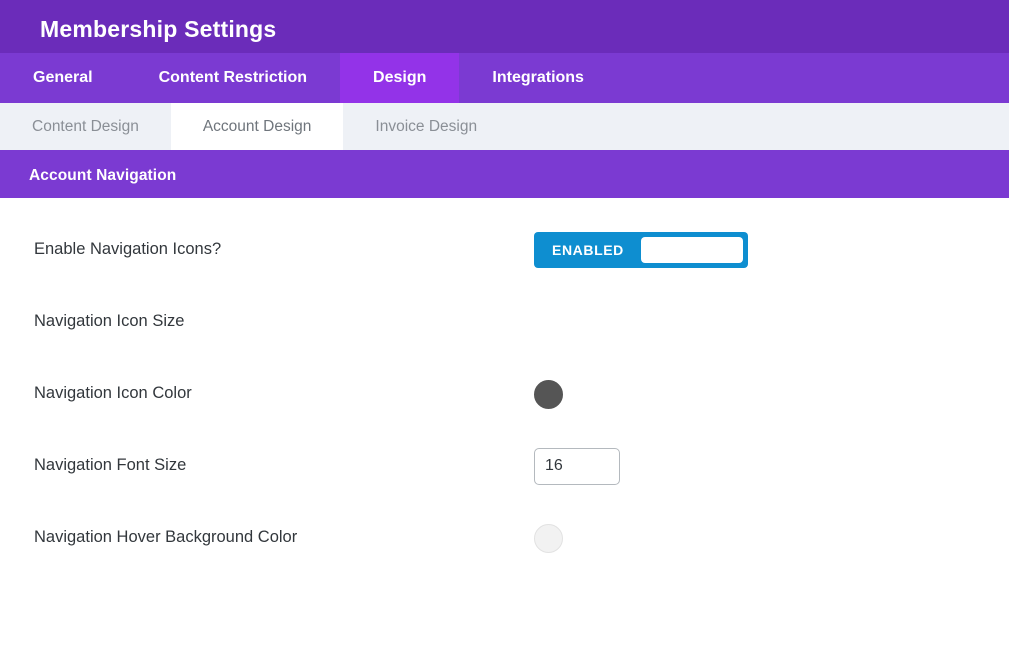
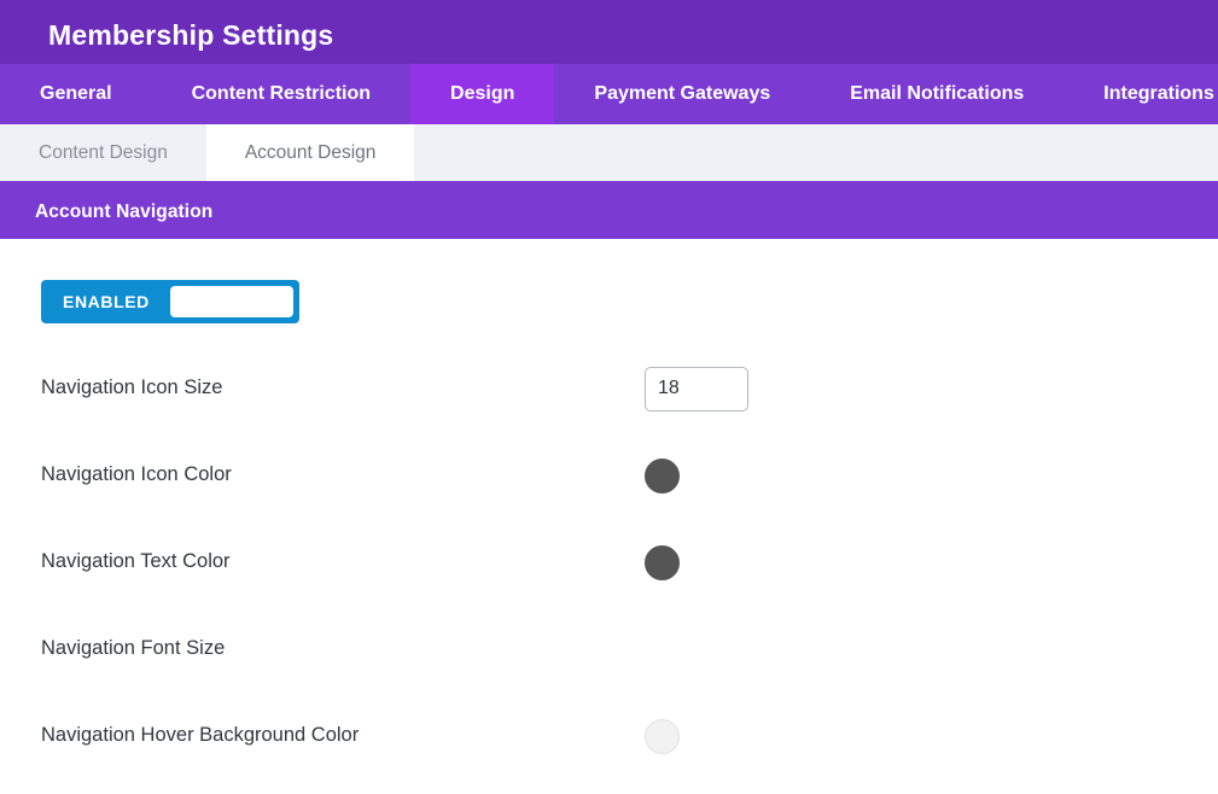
  Membership Settings
  General
  Content Restriction
  Design
+ Payment Gateways
+ Email Notifications
  Integrations
  Content Design
  Account Design
- Invoice Design
  Account Navigation
- Enable Navigation Icons?
  ENABLED
  Navigation Icon Size
+ 18
  Navigation Icon Color
+ Navigation Text Color
  Navigation Font Size
- 16
  Navigation Hover Background Color
